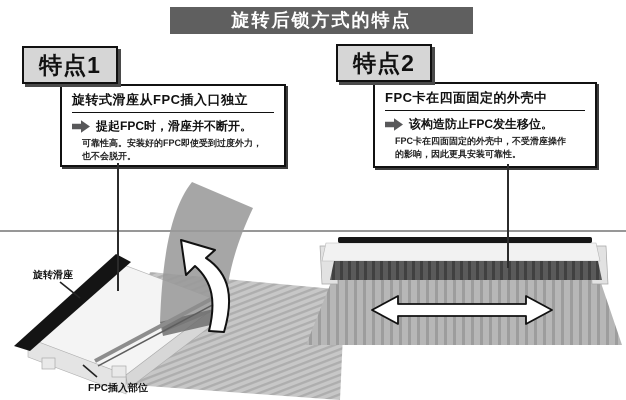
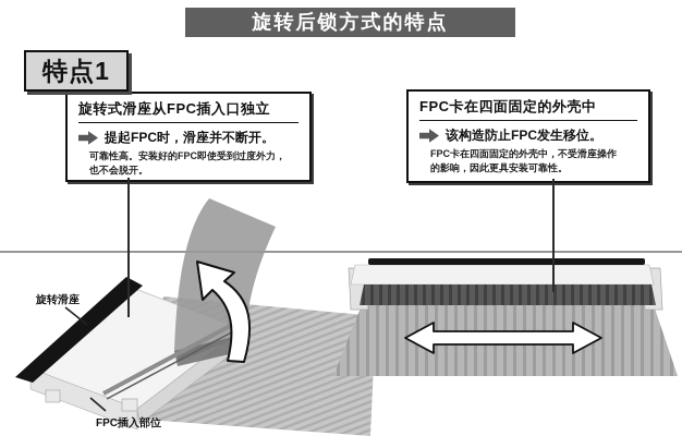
  旋转后锁方式的特点
  特点1
  旋转式滑座从FPC插入口独立
  提起FPC时，滑座并不断开。
  可靠性高。安装好的FPC即使受到过度外力，
  也不会脱开。
- 特点2
  FPC卡在四面固定的外壳中
  该构造防止FPC发生移位。
  FPC卡在四面固定的外壳中，不受滑座操作
  的影响，因此更具安装可靠性。
  旋转滑座
  FPC插入部位
